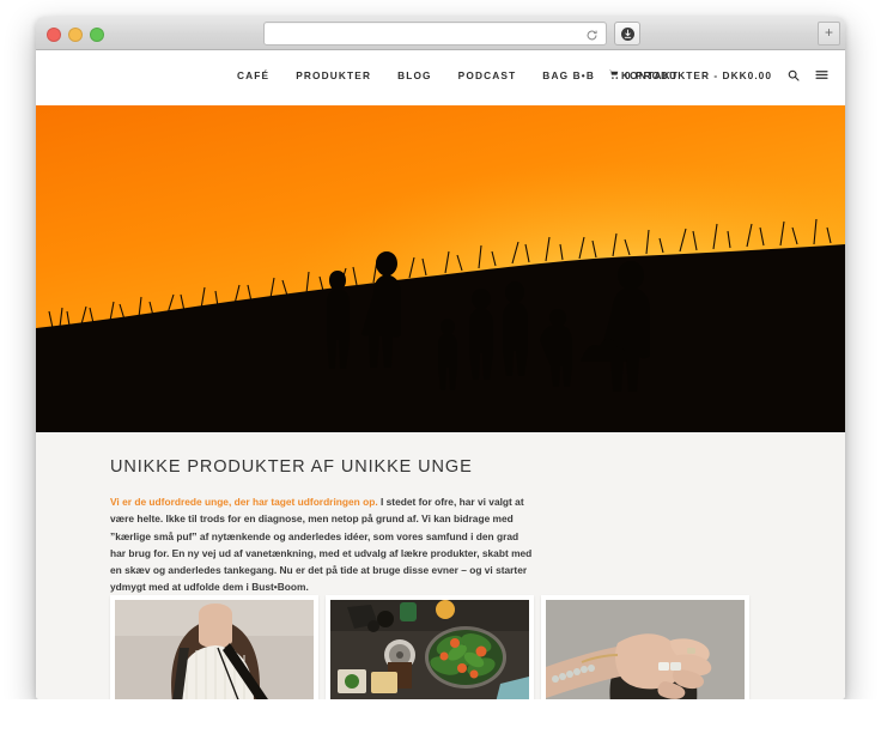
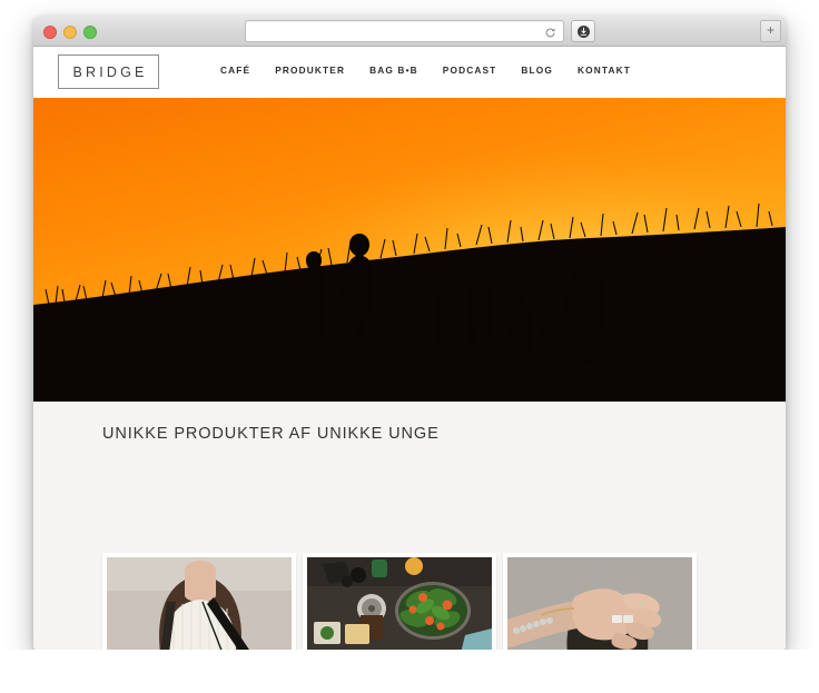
  +
+ BRIDGE
  CAFÉ
  PRODUKTER
- BLOG
+ BAG B•B
  PODCAST
- BAG B•B
+ BLOG
  KONTAKT
- 0 PRODUKTER - DKK0.00
  UNIKKE PRODUKTER AF UNIKKE UNGE
- Vi er de udfordrede unge, der har taget udfordringen op. I stedet for ofre, har vi valgt at være helte. Ikke til trods for en diagnose, men netop på grund af. Vi kan bidrage med ”kærlige små puf” af nytænkende og anderledes idéer, som vores samfund i den grad har brug for. En ny vej ud af vanetænkning, med et udvalg af lækre produkter, skabt med en skæv og anderledes tankegang. Nu er det på tide at bruge disse evner – og vi starter ydmygt med at udfolde dem i Bust•Boom.
